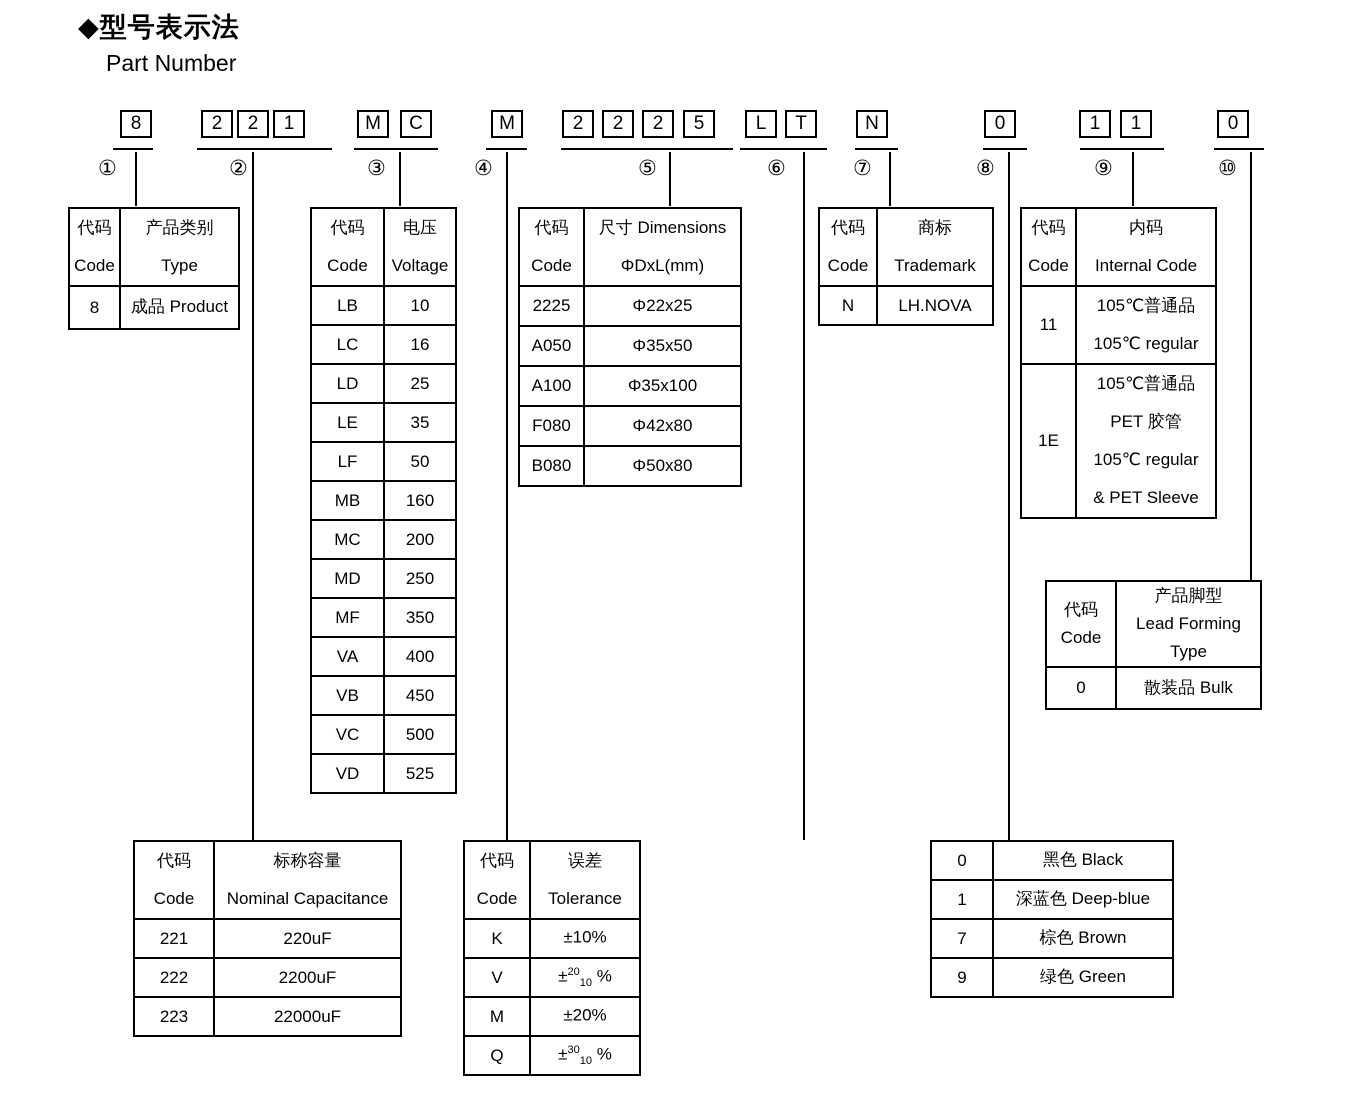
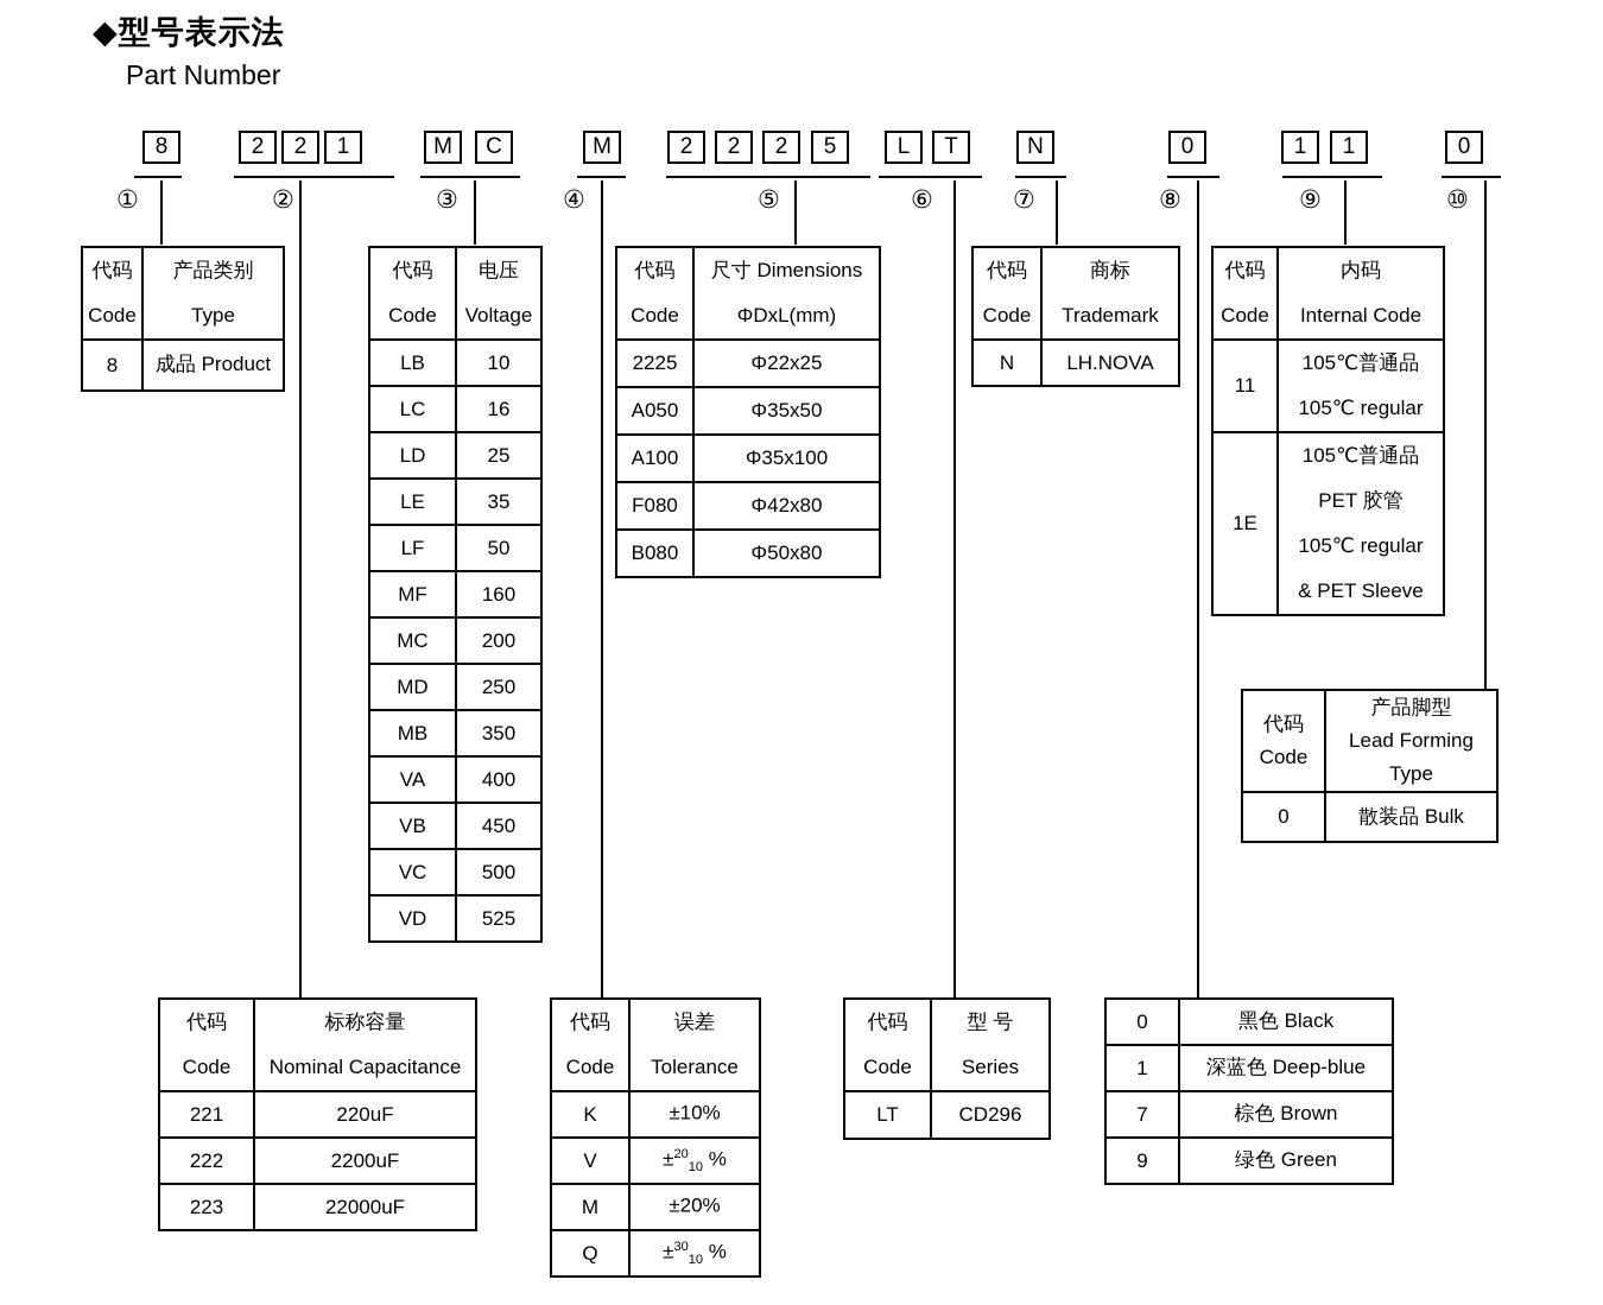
  ◆型号表示法
  Part Number
  8
  2
  2
  1
  M
  C
  M
  2
  2
  2
  5
  L
  T
  N
  0
  1
  1
  0
  ①
  ②
  ③
  ④
  ⑤
  ⑥
  ⑦
  ⑧
  ⑨
  ⑩
  代码Code	产品类别Type
  8	成品 Product
  代码Code	电压Voltage
  LB	10
  LC	16
  LD	25
  LE	35
  LF	50
- MB	160
+ MF	160
  MC	200
  MD	250
- MF	350
+ MB	350
  VA	400
  VB	450
  VC	500
  VD	525
  代码Code	尺寸 DimensionsΦDxL(mm)
  2225	Φ22x25
  A050	Φ35x50
  A100	Φ35x100
  F080	Φ42x80
  B080	Φ50x80
  代码Code	商标Trademark
  N	LH.NOVA
  代码Code	内码Internal Code
  11	105℃普通品105℃ regular
  1E	105℃普通品PET 胶管105℃ regular& PET Sleeve
  代码Code	产品脚型Lead FormingType
  0	散装品 Bulk
  代码Code	标称容量Nominal Capacitance
  221	220uF
  222	2200uF
  223	22000uF
  代码Code	误差Tolerance
  K	±10%
  V	±2010 %
  M	±20%
  Q	±3010 %
+ 代码Code	型 号Series
+ LT	CD296
  0	黑色 Black
  1	深蓝色 Deep-blue
  7	棕色 Brown
  9	绿色 Green
